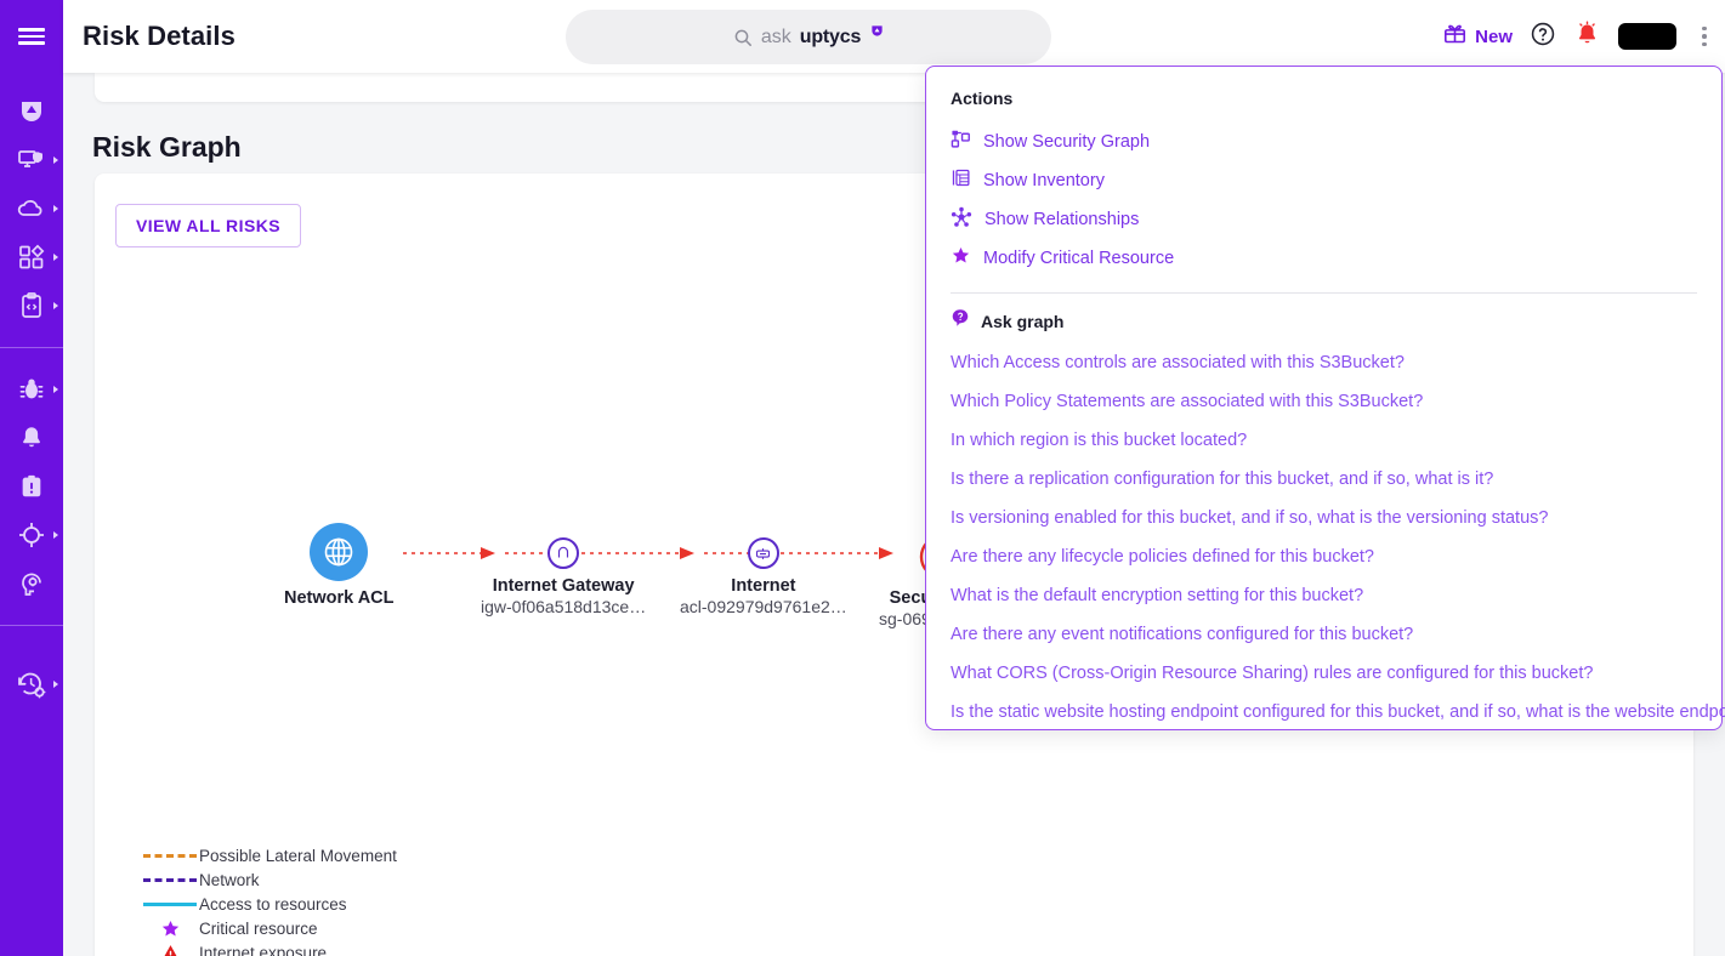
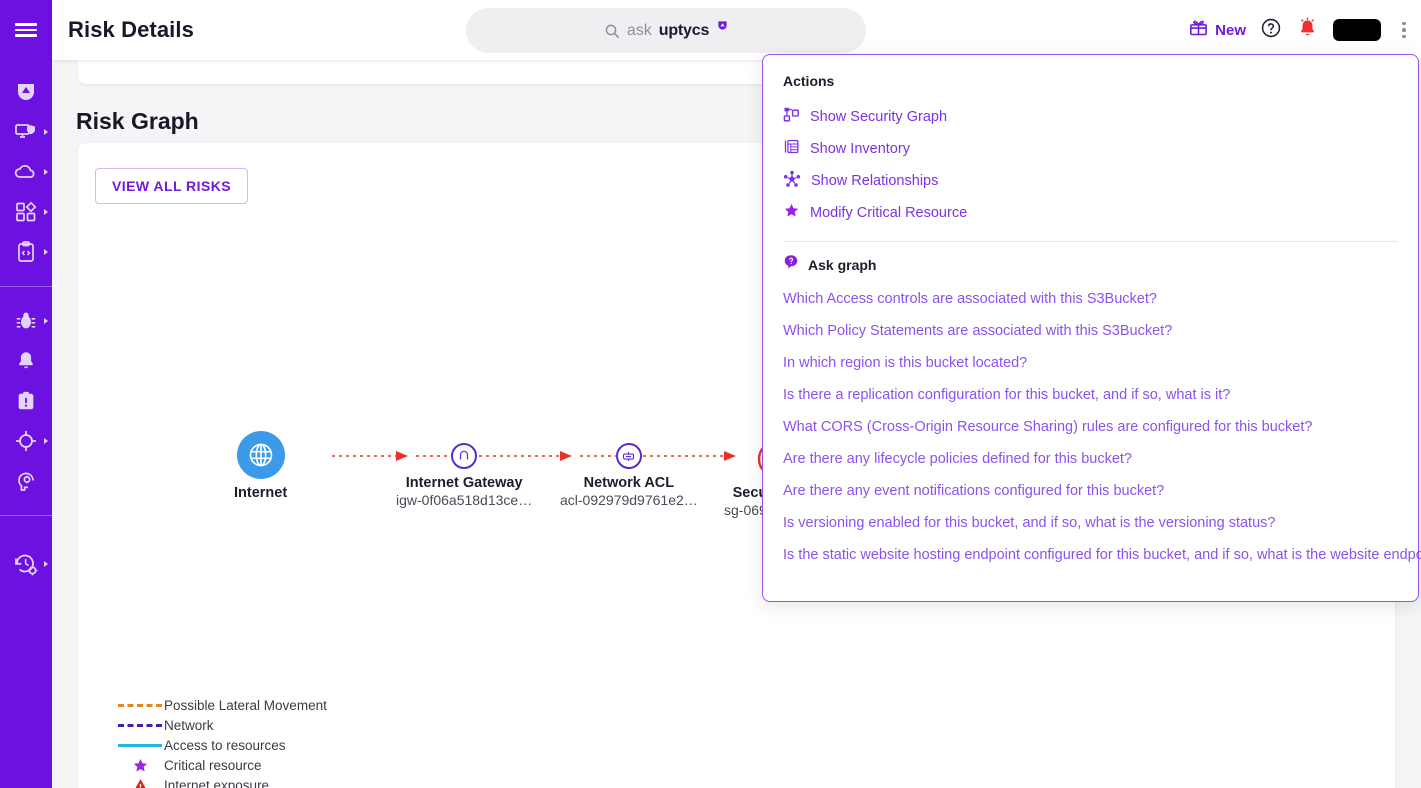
  Risk Details
  ask
  uptycs
  New
  Risk Graph
  VIEW ALL RISKS
- Network ACL
+ Internet
  Internet Gateway
  igw-0f06a518d13ce…
- Internet
+ Network ACL
  acl-092979d9761e2…
  Possible Lateral Movement
  Network
  Access to resources
  Critical resource
  Internet exposure
  Actions
  Show Security Graph
  Show Inventory
  Show Relationships
  Modify Critical Resource
  Ask graph
  Which Access controls are associated with this S3Bucket?
  Which Policy Statements are associated with this S3Bucket?
  In which region is this bucket located?
  Is there a replication configuration for this bucket, and if so, what is it?
- Is versioning enabled for this bucket, and if so, what is the versioning status?
+ What CORS (Cross-Origin Resource Sharing) rules are configured for this bucket?
  Are there any lifecycle policies defined for this bucket?
- What is the default encryption setting for this bucket?
  Are there any event notifications configured for this bucket?
- What CORS (Cross-Origin Resource Sharing) rules are configured for this bucket?
+ Is versioning enabled for this bucket, and if so, what is the versioning status?
  Is the static website hosting endpoint configured for this bucket, and if so, what is the website endpo
